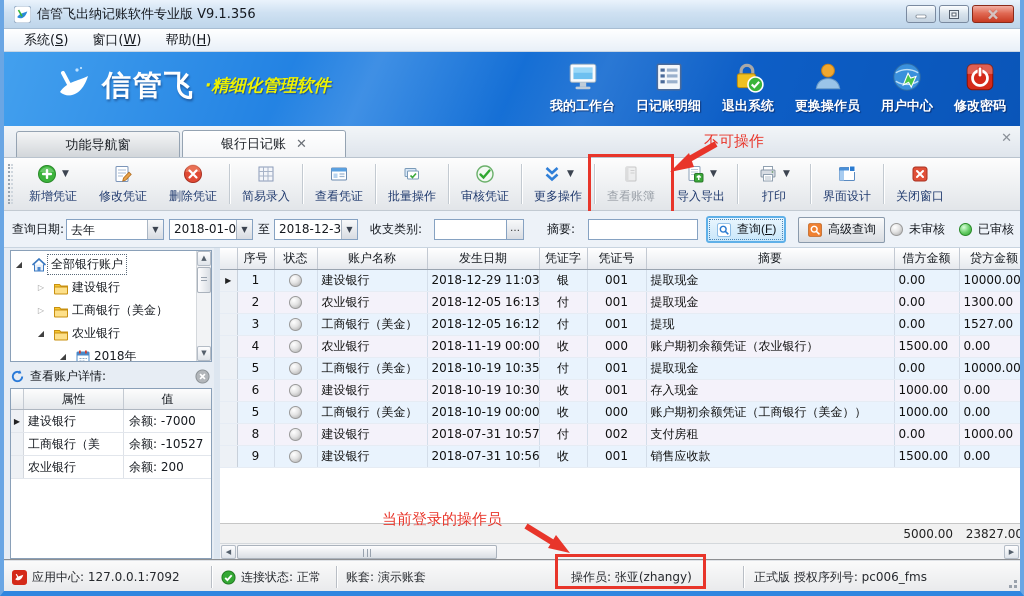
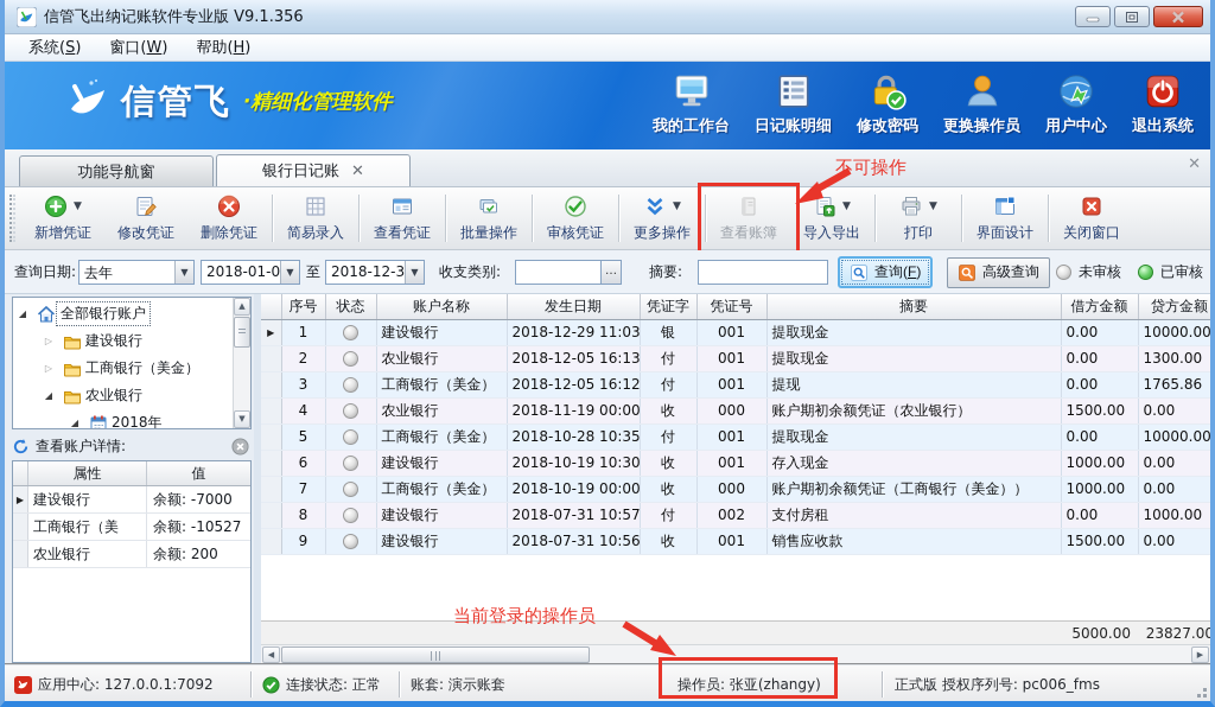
  信管飞出纳记账软件专业版 V9.1.356
  系统(S)
  窗口(W)
  帮助(H)
  信管飞
  ·精细化管理软件
  我的工作台
  日记账明细
- 退出系统
+ 修改密码
  更换操作员
  用户中心
- 修改密码
+ 退出系统
  功能导航窗
  银行日记账
  ✕
  ✕
  ▼
  新增凭证
  修改凭证
  删除凭证
  简易录入
  查看凭证
  批量操作
  审核凭证
  ▼
  更多操作
  查看账簿
  ▼
  导入导出
  ▼
  打印
  界面设计
  关闭窗口
  查询日期:
  去年
  ▼
  2018-01-0
  ▼
  至
  2018-12-3
  ▼
  收支类别:
  …
  摘要:
  查询(F)
  高级查询
  未审核
  已审核
  ◢
  全部银行账户
  ▷
  建设银行
  ▷
  工商银行（美金）
  ◢
  农业银行
  ◢
  2018年
  ▲
  ▼
  查看账户详情:
  属性
  值
  ▶
  建设银行
  余额: -7000
  工商银行（美
  余额: -10527
  农业银行
  余额: 200
  	序号	状态	账户名称	发生日期	凭证字	凭证号	摘要	借方金额	贷方金额
  ▶	1		建设银行	2018-12-29 11:03	银	001	提取现金	0.00	10000.00
  	2		农业银行	2018-12-05 16:13	付	001	提取现金	0.00	1300.00
- 	3		工商银行（美金）	2018-12-05 16:12	付	001	提现	0.00	1527.00
+ 	3		工商银行（美金）	2018-12-05 16:12	付	001	提现	0.00	1765.86
  	4		农业银行	2018-11-19 00:00	收	000	账户期初余额凭证（农业银行）	1500.00	0.00
- 	5		工商银行（美金）	2018-10-19 10:35	付	001	提取现金	0.00	10000.00
+ 	5		工商银行（美金）	2018-10-28 10:35	付	001	提取现金	0.00	10000.00
  	6		建设银行	2018-10-19 10:30	收	001	存入现金	1000.00	0.00
- 	5		工商银行（美金）	2018-10-19 00:00	收	000	账户期初余额凭证（工商银行（美金））	1000.00	0.00
+ 	7		工商银行（美金）	2018-10-19 00:00	收	000	账户期初余额凭证（工商银行（美金））	1000.00	0.00
  	8		建设银行	2018-07-31 10:57	付	002	支付房租	0.00	1000.00
  	9		建设银行	2018-07-31 10:56	收	001	销售应收款	1500.00	0.00
  5000.00
  23827.00
  ◀
  ▶
  应用中心: 127.0.0.1:7092
  连接状态: 正常
  账套: 演示账套
  操作员: 张亚(zhangy)
  正式版 授权序列号: pc006_fms
  不可操作
  当前登录的操作员
